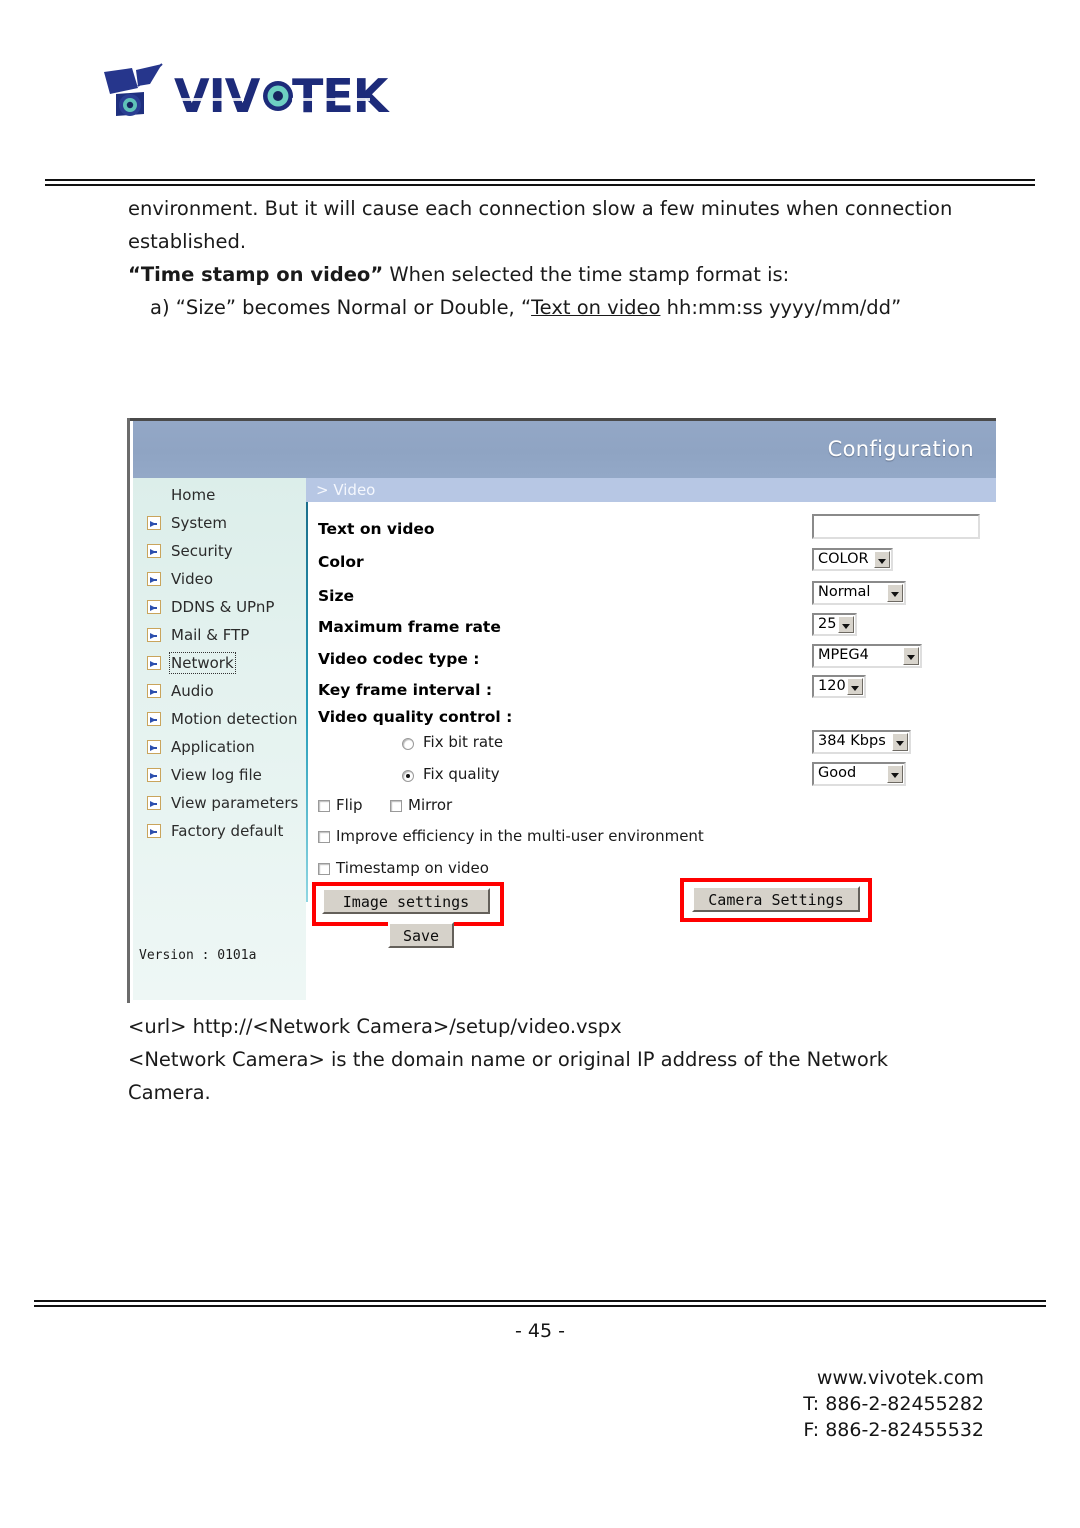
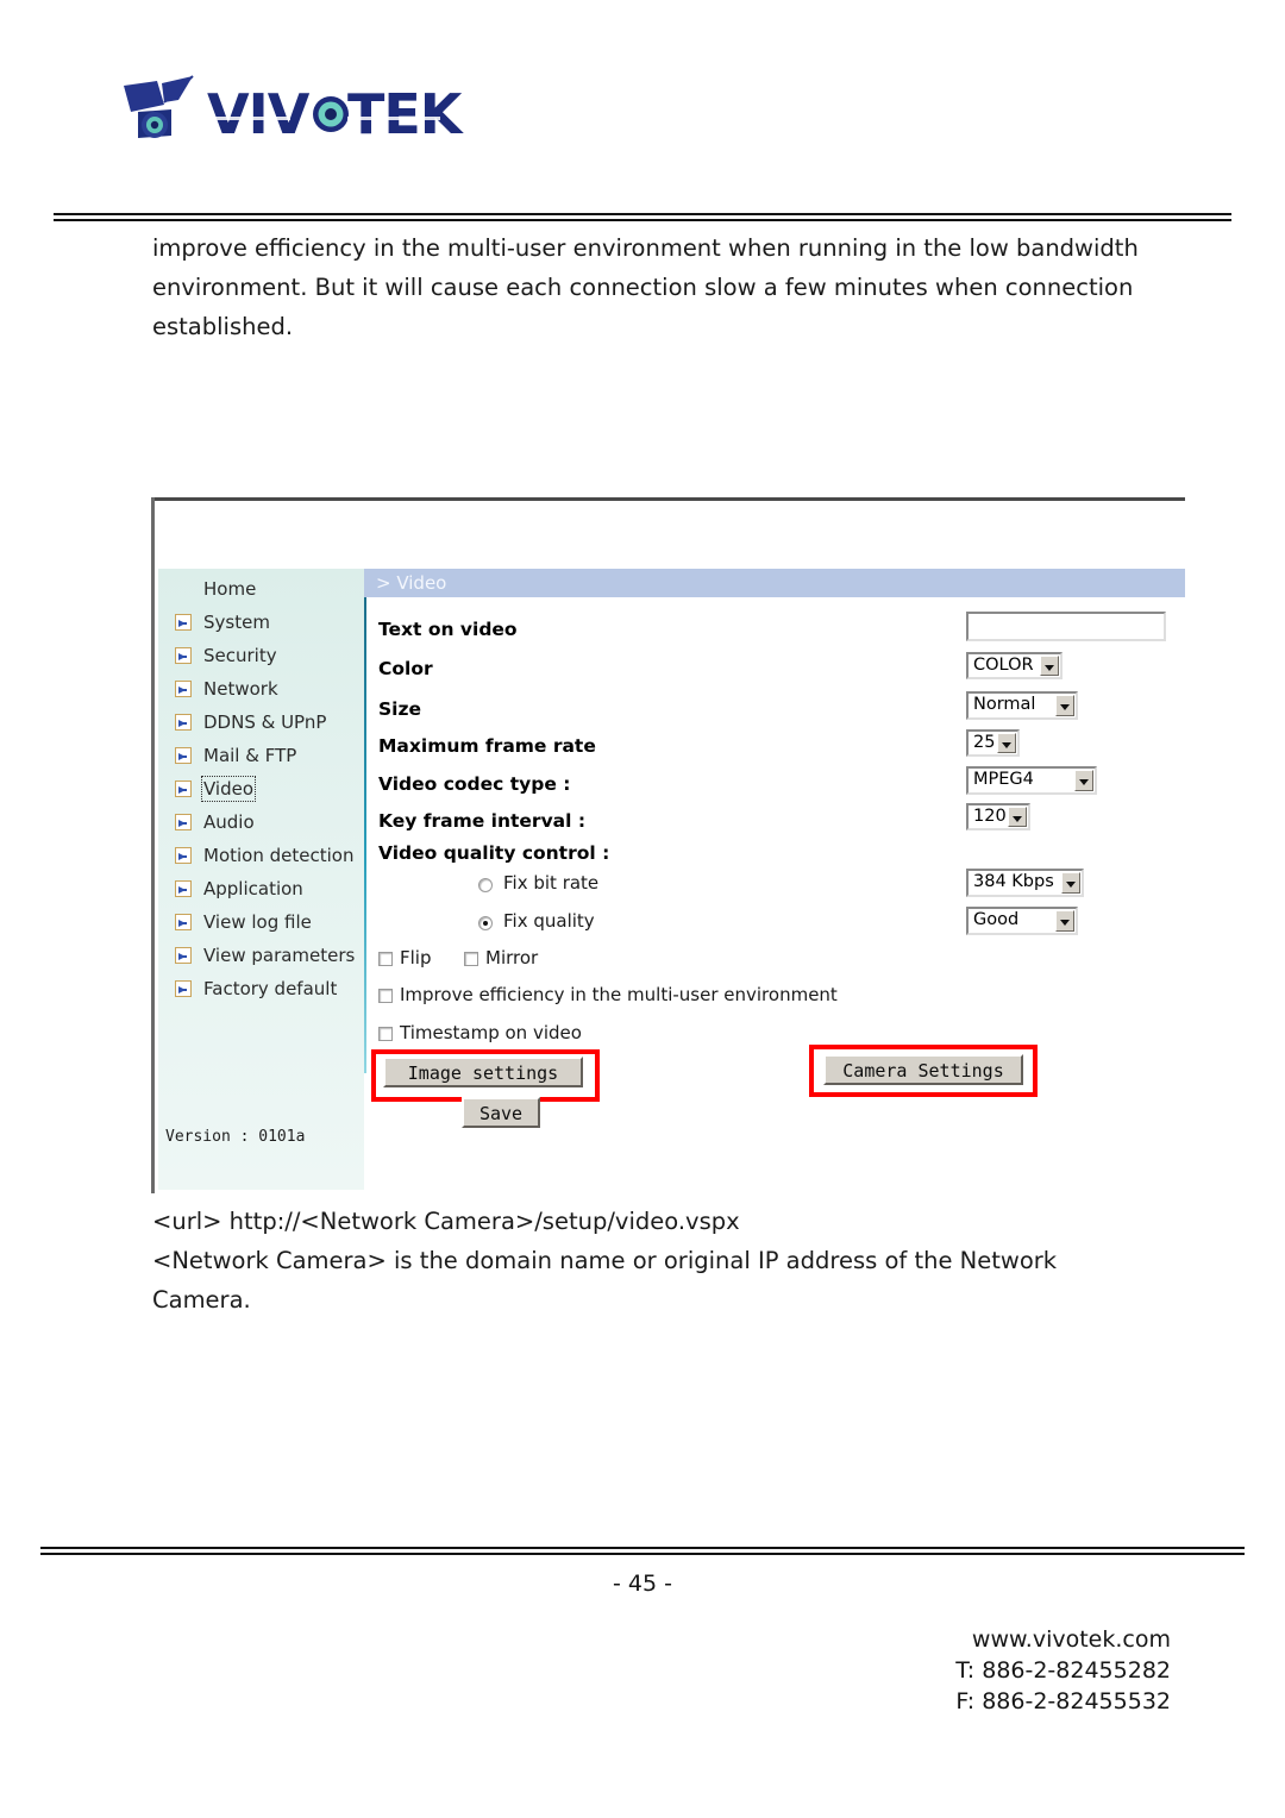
  VIV
  TEK
+ improve efficiency in the multi-user environment when running in the low bandwidth
  environment. But it will cause each connection slow a few minutes when connection
  established.
- “Time stamp on video” When selected the time stamp format is:
- a) “Size” becomes Normal or Double, “Text on video hh:mm:ss yyyy/mm/dd”
- Configuration
  > Video
  Home
  System
  Security
- Video
+ Network
  DDNS & UPnP
  Mail & FTP
- Network
+ Video
  Audio
  Motion detection
  Application
  View log file
  View parameters
  Factory default
  Version : 0101a
  Text on video
  Color
  COLOR
  Size
  Normal
  Maximum frame rate
  25
  Video codec type :
  MPEG4
  Key frame interval :
  120
  Video quality control :
  Fix bit rate
  384 Kbps
  Fix quality
  Good
  Flip
  Mirror
  Improve efficiency in the multi-user environment
  Timestamp on video
  Image settings
  Camera Settings
  Save
  <url> http://<Network Camera>/setup/video.vspx
  <Network Camera> is the domain name or original IP address of the Network
  Camera.
  - 45 -
  www.vivotek.com
  T: 886-2-82455282
  F: 886-2-82455532
